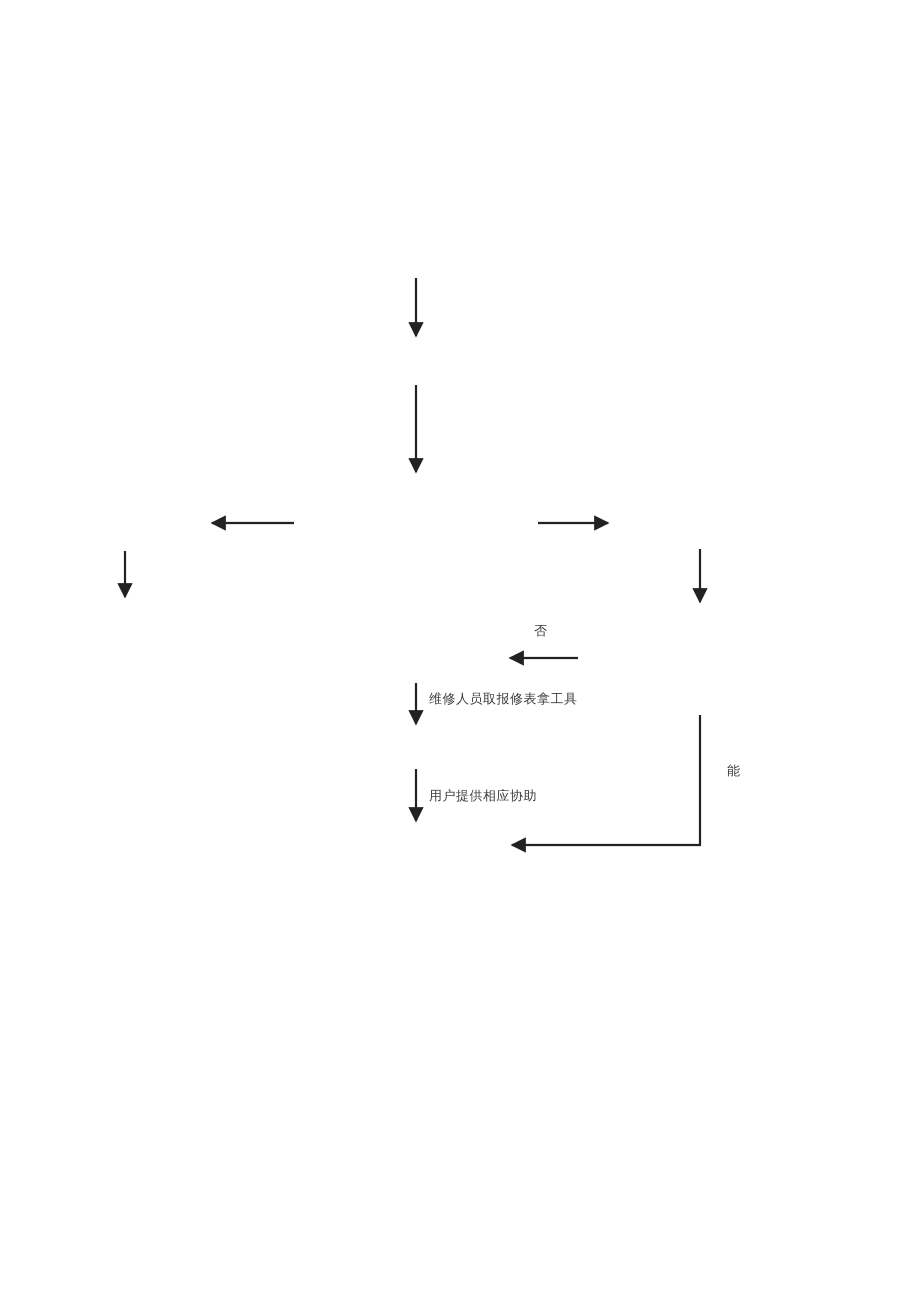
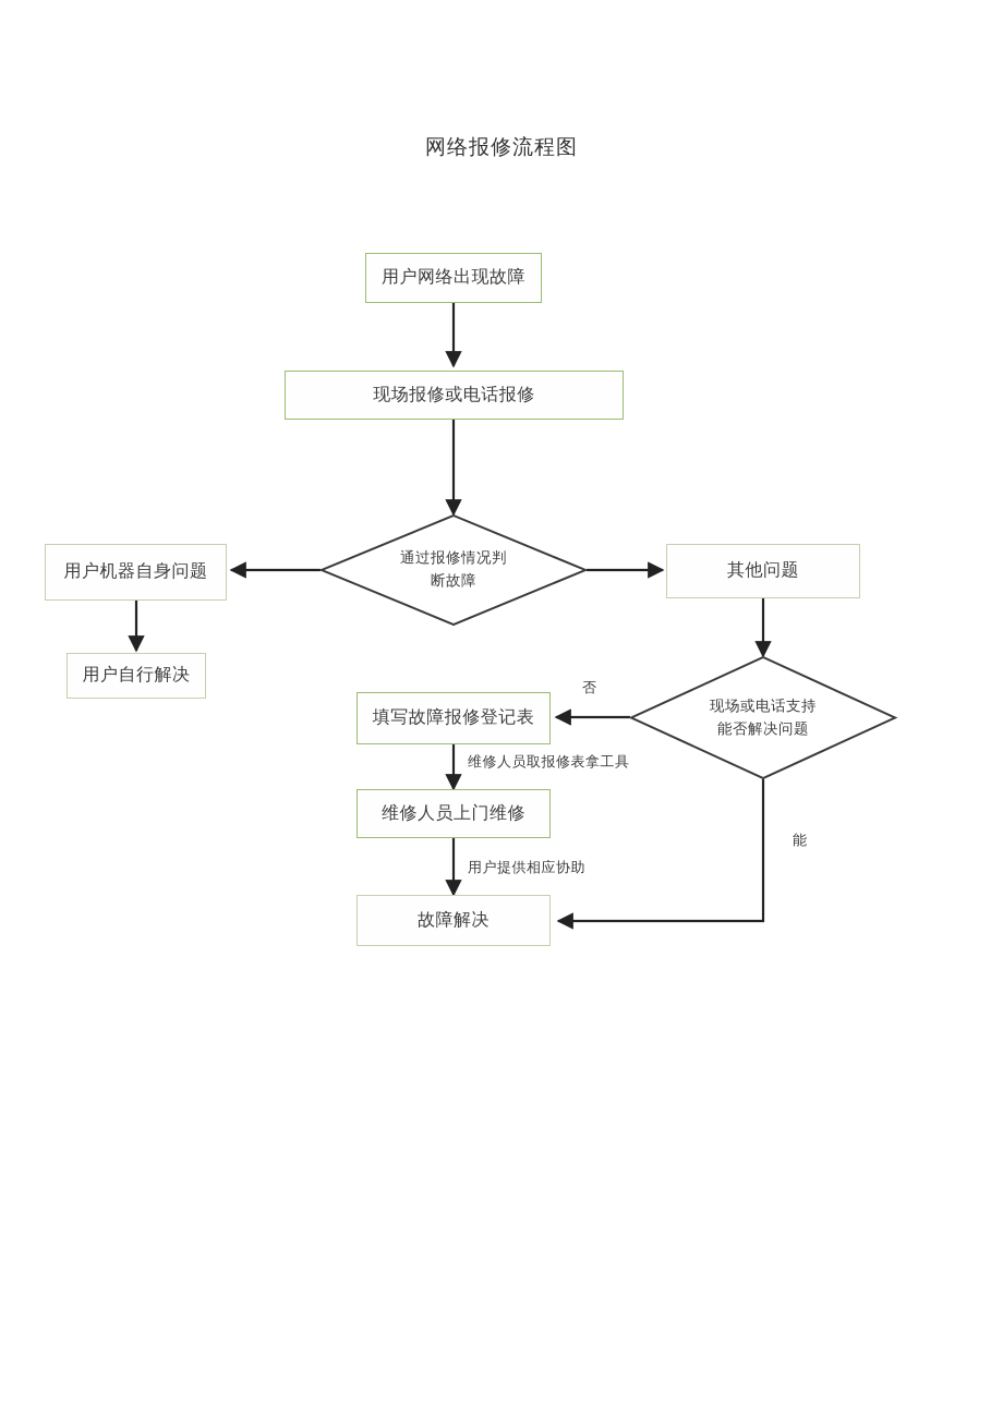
+ 网络报修流程图
+ 用户网络出现故障
+ 现场报修或电话报修
+ 通过报修情况判
+ 断故障
+ 用户机器自身问题
+ 用户自行解决
+ 其他问题
+ 现场或电话支持
+ 能否解决问题
+ 填写故障报修登记表
+ 维修人员上门维修
+ 故障解决
  否
  能
  维修人员取报修表拿工具
  用户提供相应协助
